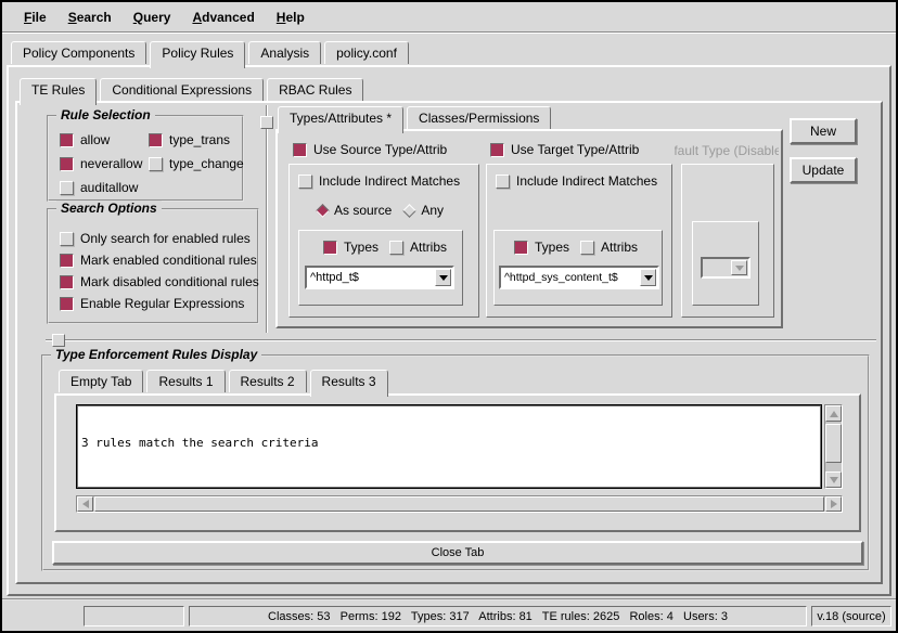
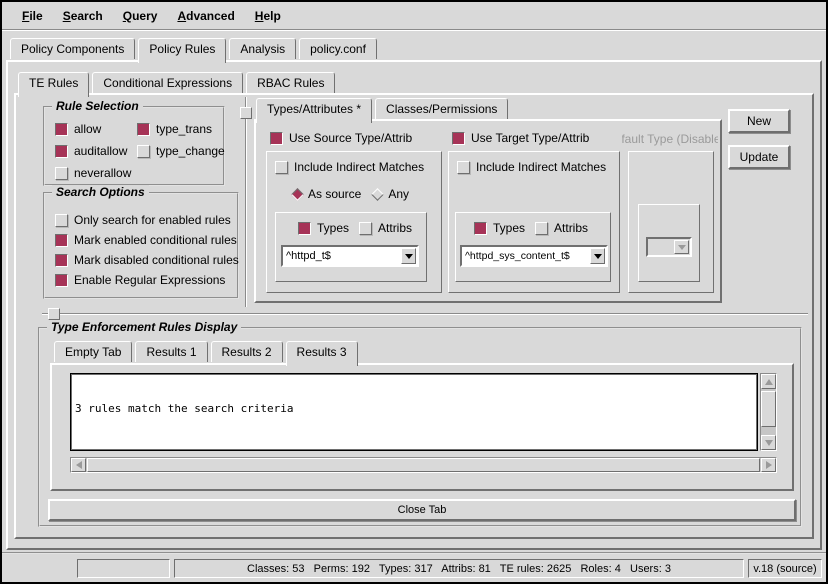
  File
  Search
  Query
  Advanced
  Help
  Policy Components
  Policy Rules
  Analysis
  policy.conf
  TE Rules
  Conditional Expressions
  RBAC Rules
  Rule Selection
  allow
  type_trans
- neverallow
+ auditallow
  type_change
- auditallow
+ neverallow
  Search Options
  Only search for enabled rules
  Mark enabled conditional rules
  Mark disabled conditional rules
  Enable Regular Expressions
  Types/Attributes *
  Classes/Permissions
  Use Source Type/Attrib
  Use Target Type/Attrib
  fault Type (Disable
  Include Indirect Matches
  As source
  Any
  Types
  Attribs
  ^httpd_t$
  Include Indirect Matches
  Types
  Attribs
  ^httpd_sys_content_t$
  New
  Update
  Type Enforcement Rules Display
  Empty Tab
  Results 1
  Results 2
  Results 3
  3 rules match the search criteria
  Close Tab
  Classes: 53 Perms: 192 Types: 317 Attribs: 81 TE rules: 2625 Roles: 4 Users: 3
  v.18 (source)
